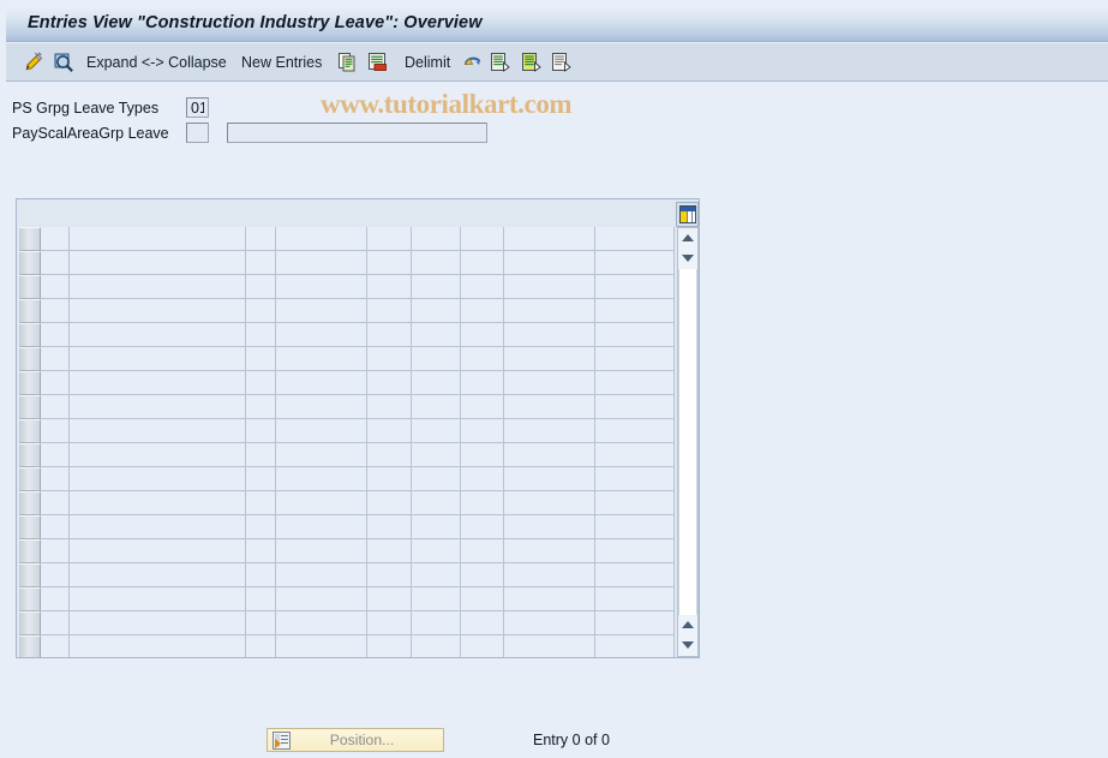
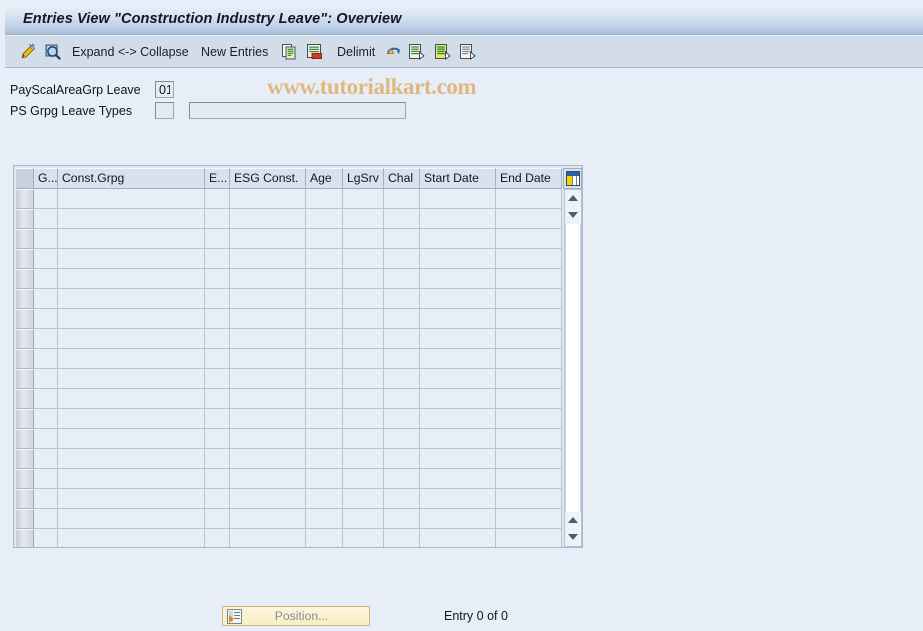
  Entries View "Construction Industry Leave": Overview
  Expand <-> Collapse
  New Entries
  Delimit
  www.tutorialkart.com
- PS Grpg Leave Types
+ PayScalAreaGrp Leave
  01
- PayScalAreaGrp Leave
+ PS Grpg Leave Types
+ G...
+ Const.Grpg
+ E...
+ ESG Const.
+ Age
+ LgSrv
+ Chal
+ Start Date
+ End Date
  Position...
  Entry 0 of 0
